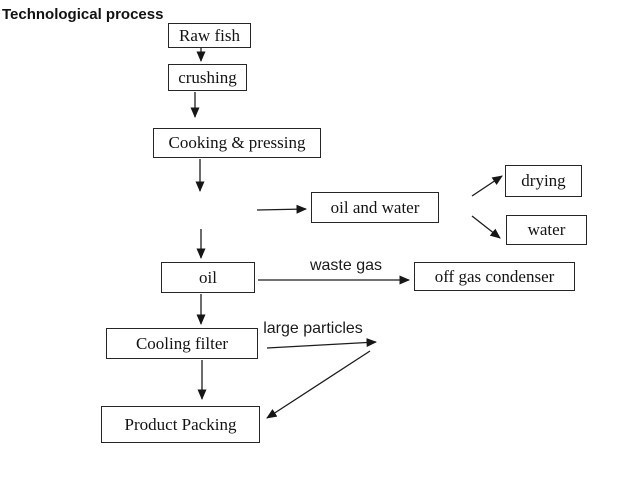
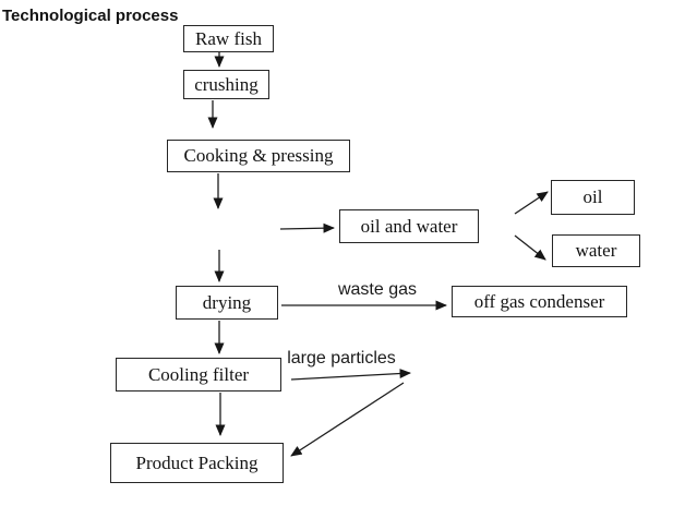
  Technological process
  Raw fish
  crushing
  Cooking & pressing
  oil and water
- drying
+ oil
  water
- oil
+ drying
  off gas condenser
  Cooling filter
  Product Packing
  waste gas
  large particles
